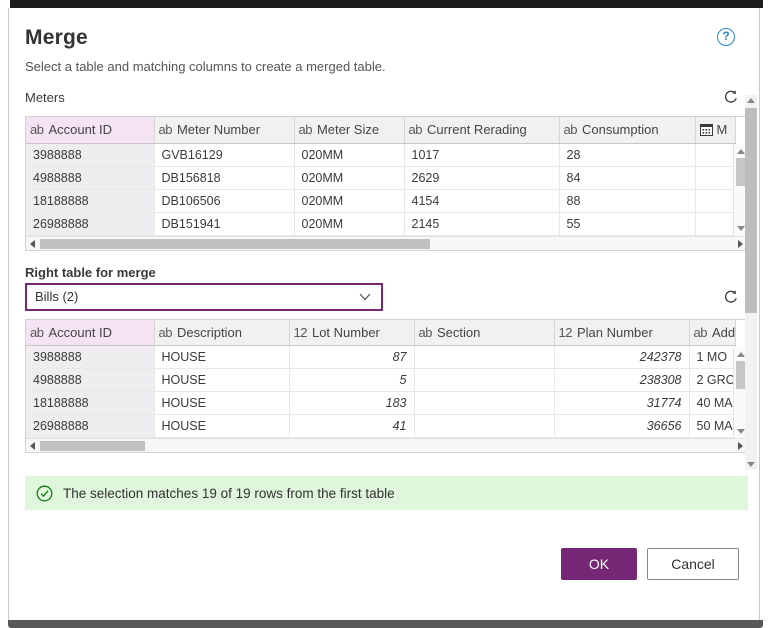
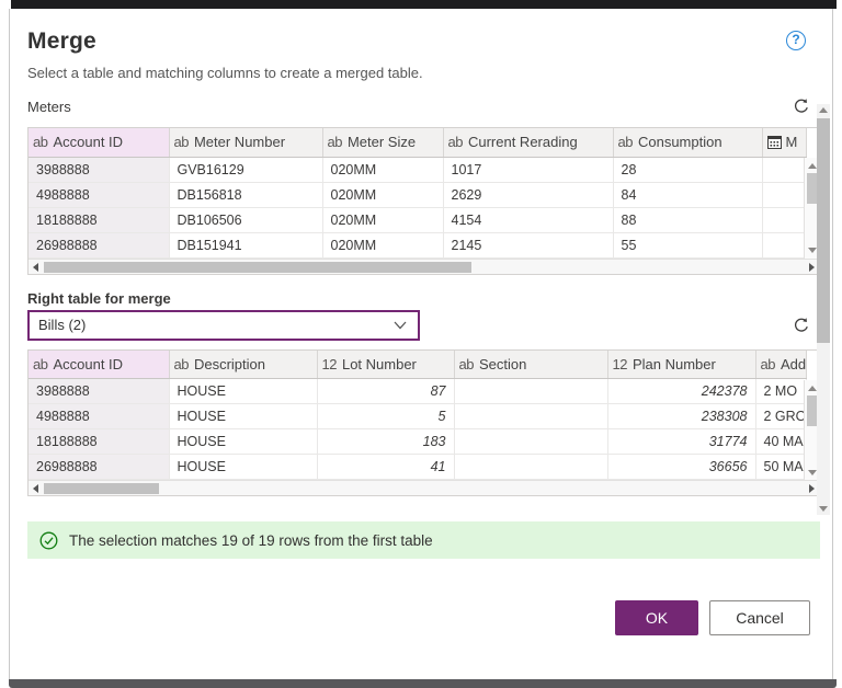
  Merge
  ?
  Select a table and matching columns to create a merged table.
  Meters
  ab Account ID	ab Meter Number	ab Meter Size	ab Current Rerading	ab Consumption	M
  3988888	GVB16129	020MM	1017	28
  4988888	DB156818	020MM	2629	84
  18188888	DB106506	020MM	4154	88
  26988888	DB151941	020MM	2145	55
  Right table for merge
  Bills (2)
  ab Account ID	ab Description	12 Lot Number	ab Section	12 Plan Number	ab Add
- 3988888	HOUSE	87		242378	1 MO
+ 3988888	HOUSE	87		242378	2 MO
  4988888	HOUSE	5		238308	2 GRO
  18188888	HOUSE	183		31774	40 MA
  26988888	HOUSE	41		36656	50 MA
  The selection matches 19 of 19 rows from the first table
  OK
  Cancel
